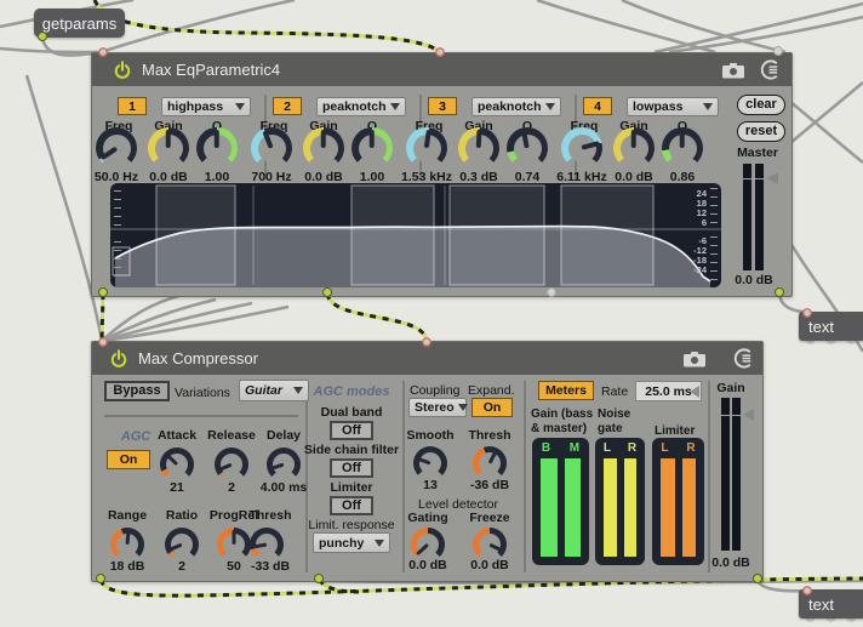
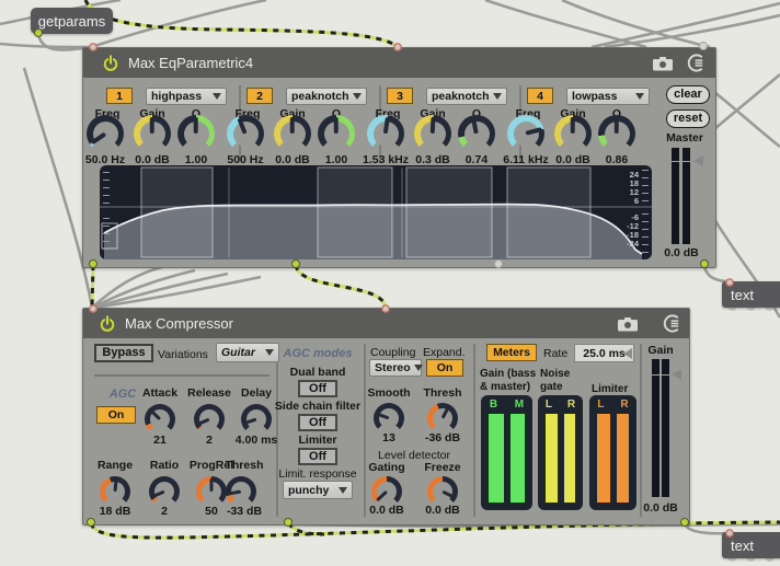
  getparams
  Max EqParametric4
  1
  highpass
  Freq
  Gain
  Q
  50.0 Hz
  0.0 dB
  1.00
  2
  peaknotch
  Freq
  Gain
  Q
- 700 Hz
+ 500 Hz
  0.0 dB
  1.00
  3
  peaknotch
  Freq
  Gain
  Q
  1.53 kHz
  0.3 dB
  0.74
  4
  lowpass
  Freq
  Gain
  Q
  6.11 kHz
  0.0 dB
  0.86
  24
  18
  12
  6
  -6
  -12
  -18
  -24
  clear
  reset
  Master
  0.0 dB
  Max Compressor
  Bypass
  Variations
  Guitar
  AGC
  On
  Attack
  Release
  Delay
  21
  2
  4.00 ms
  Range
  Ratio
  ProgRel
  Thresh
  18 dB
  2
  50
  -33 dB
  AGC modes
  Dual band
  Off
  Side chain filter
  Off
  Limiter
  Off
  Limit. response
  punchy
  Coupling
  Expand.
  Stereo
  On
  Smooth
  Thresh
  13
  -36 dB
  Level detector
  Gating
  Freeze
  0.0 dB
  0.0 dB
  Meters
  Rate
  25.0 ms
  Gain (bass
  & master)
  Noise
  gate
  Limiter
  B
  M
  L
  R
  L
  R
  Gain
  0.0 dB
  text
  text
